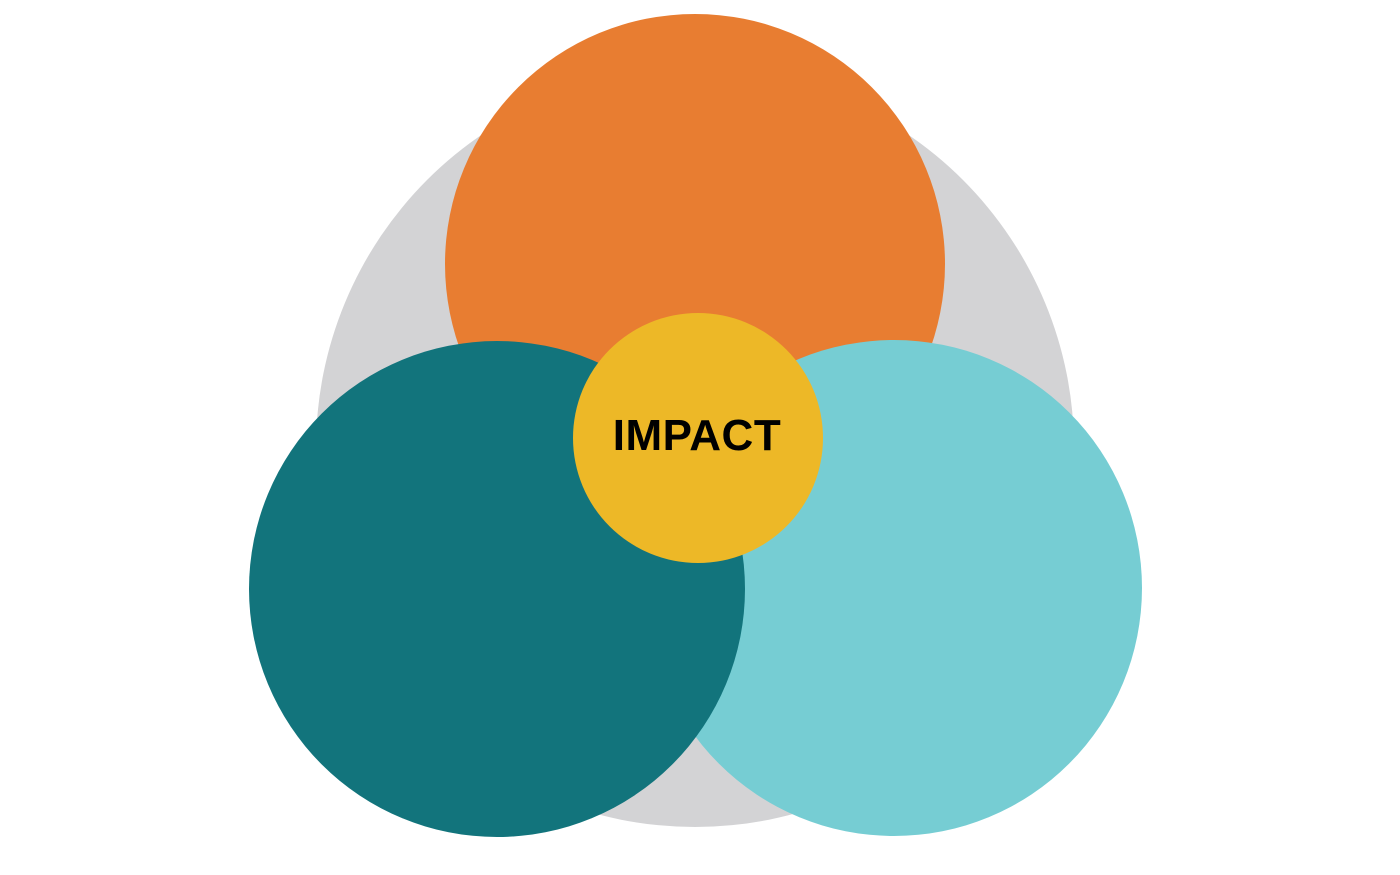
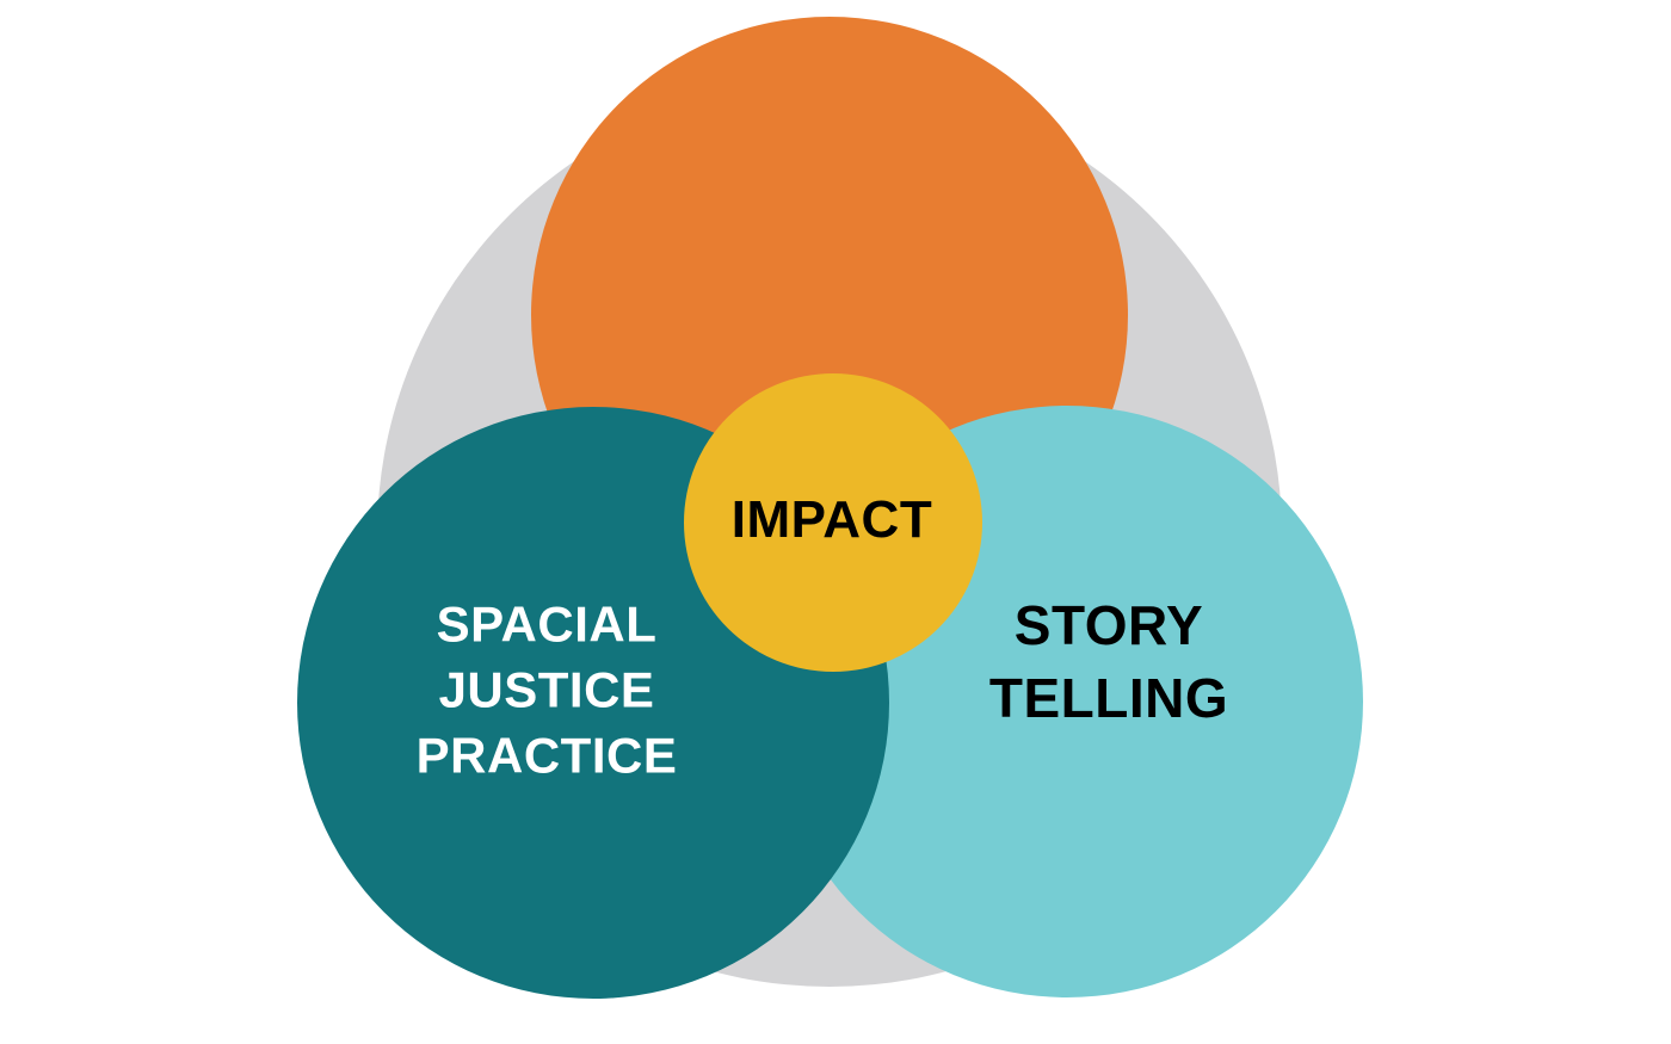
+ STORY
+ TELLING
+ SPACIAL
+ JUSTICE
+ PRACTICE
  IMPACT
